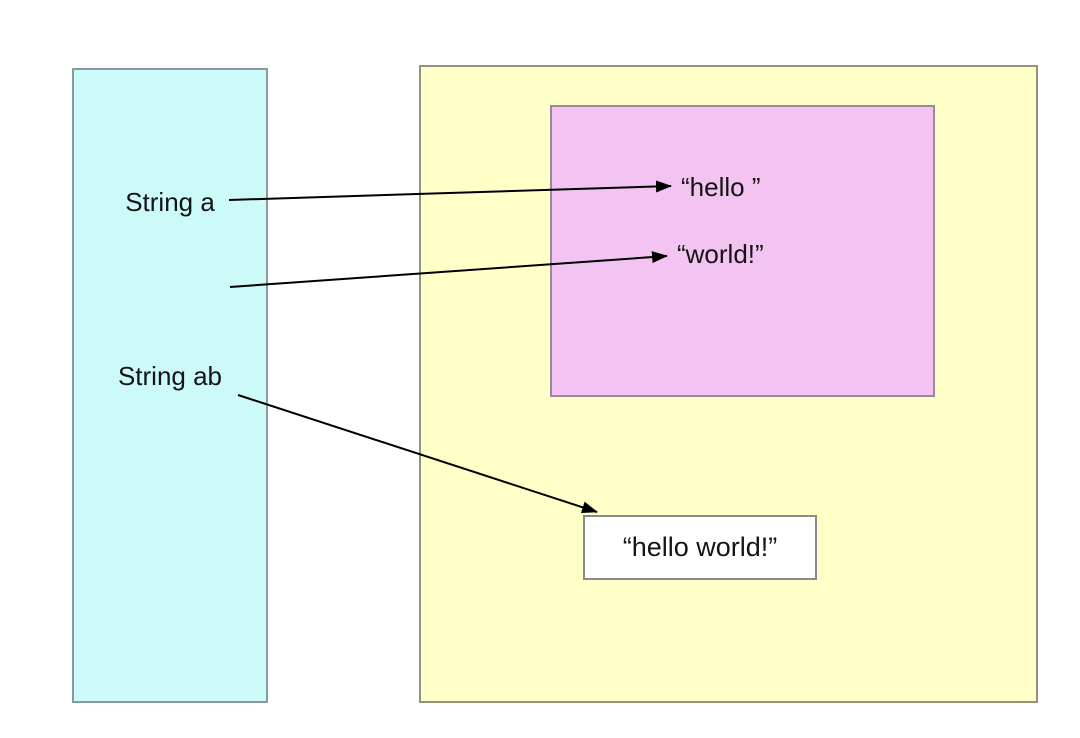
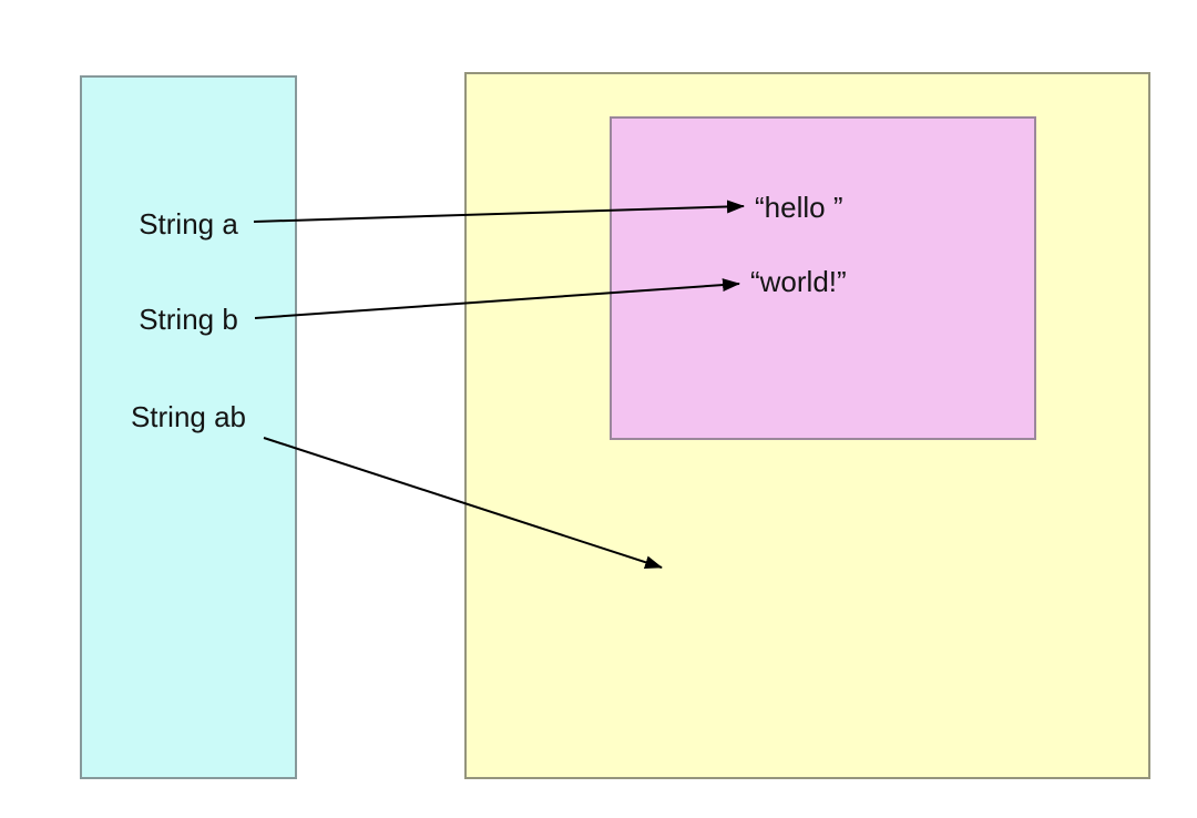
- “hello world!”
  String a
+ String b
  String ab
  “hello ”
  “world!”
